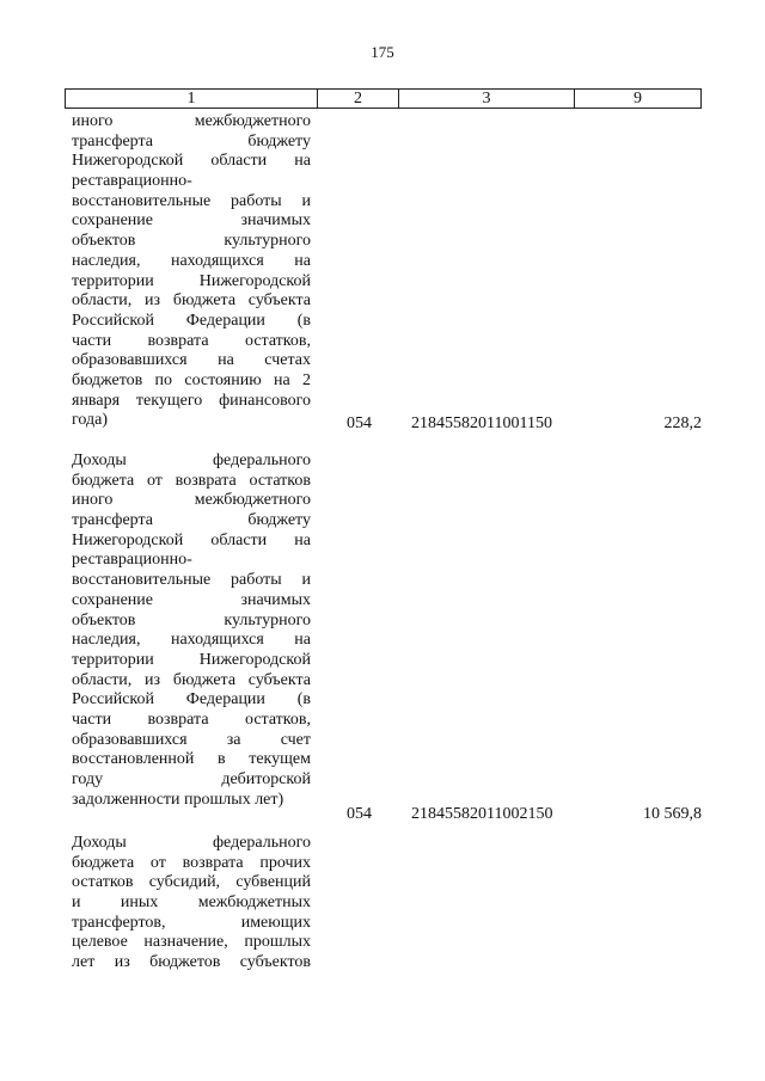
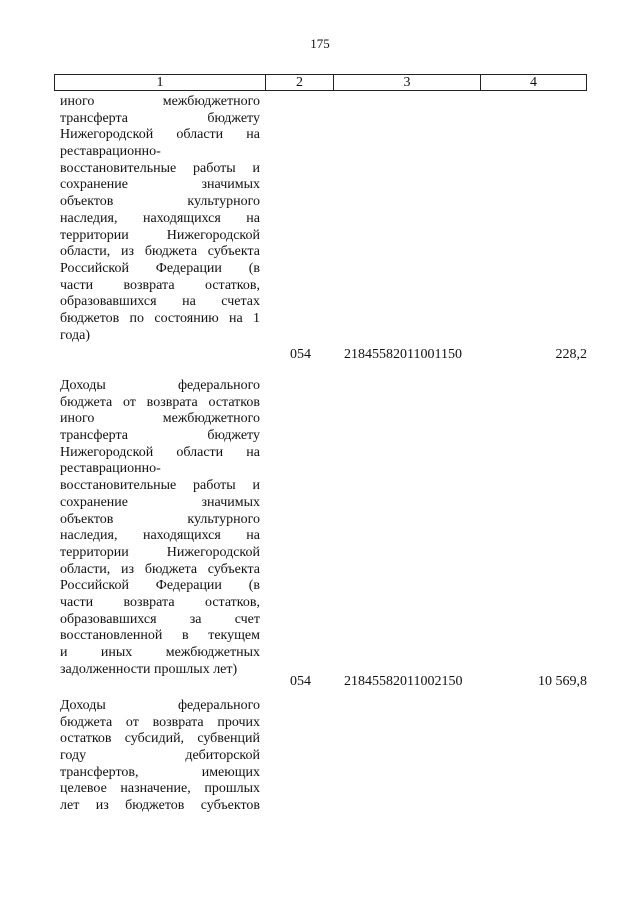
  175
  1
  2
  3
- 9
+ 4
  иного межбюджетного
  трансферта бюджету
  Нижегородской области на
  реставрационно-
  восстановительные работы и
  сохранение значимых
  объектов культурного
  наследия, находящихся на
  территории Нижегородской
  области, из бюджета субъекта
  Российской Федерации (в
  части возврата остатков,
  образовавшихся на счетах
- бюджетов по состоянию на 2
+ бюджетов по состоянию на 1
- января текущего финансового
  года)
  054
  21845582011001150
  228,2
  Доходы федерального
  бюджета от возврата остатков
  иного межбюджетного
  трансферта бюджету
  Нижегородской области на
  реставрационно-
  восстановительные работы и
  сохранение значимых
  объектов культурного
  наследия, находящихся на
  территории Нижегородской
  области, из бюджета субъекта
  Российской Федерации (в
  части возврата остатков,
  образовавшихся за счет
  восстановленной в текущем
- году дебиторской
+ и иных межбюджетных
  задолженности прошлых лет)
  054
  21845582011002150
  10 569,8
  Доходы федерального
  бюджета от возврата прочих
  остатков субсидий, субвенций
- и иных межбюджетных
+ году дебиторской
  трансфертов, имеющих
  целевое назначение, прошлых
  лет из бюджетов субъектов
